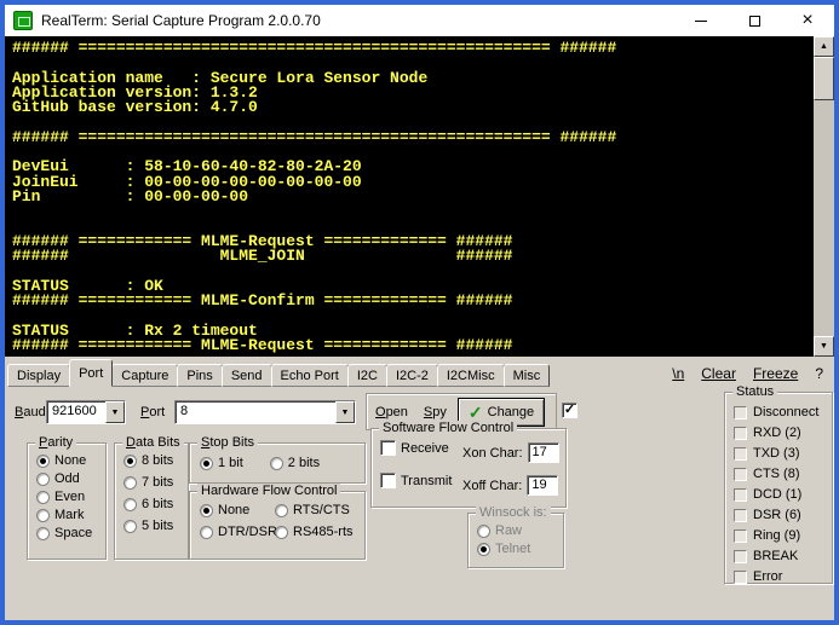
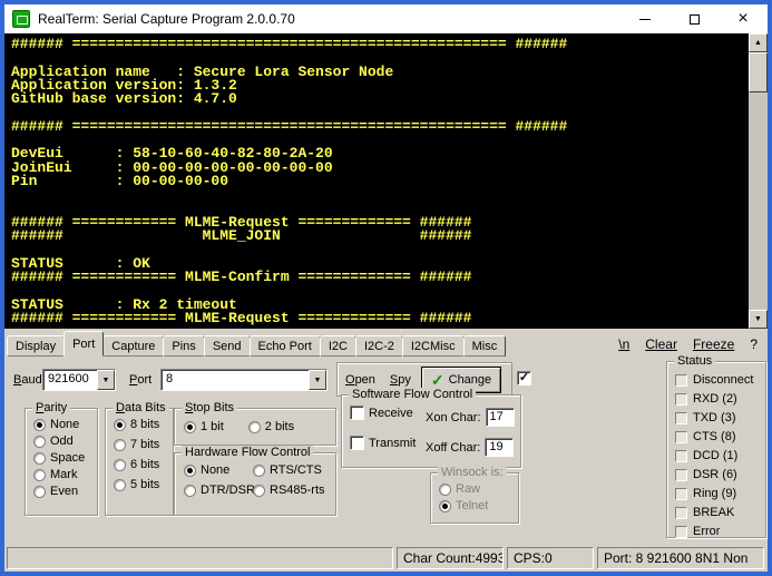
  RealTerm: Serial Capture Program 2.0.0.70
  ×
  ###### ================================================== ######
  Application name : Secure Lora Sensor Node
  Application version: 1.3.2
  GitHub base version: 4.7.0
  ###### ================================================== ######
  DevEui : 58-10-60-40-82-80-2A-20
  JoinEui : 00-00-00-00-00-00-00-00
  Pin : 00-00-00-00
  ###### ============ MLME-Request ============= ######
  ###### MLME_JOIN ######
  STATUS : OK
  ###### ============ MLME-Confirm ============= ######
  STATUS : Rx 2 timeout
  ###### ============ MLME-Request ============= ######
  Display
  Port
  Capture
  Pins
  Send
  Echo Port
  I2C
  I2C-2
  I2CMisc
  Misc
  \n
  Clear
  Freeze
  ?
  Baud
  921600
  Port
  8
  Open
  Spy
  ✓
  Change
  ✓
  Parity
  None
  Odd
- Even
+ Space
  Mark
- Space
+ Even
  Data Bits
  8 bits
  7 bits
  6 bits
  5 bits
  Stop Bits
  1 bit
  2 bits
  Hardware Flow Control
  None
  RTS/CTS
  DTR/DSR
  RS485-rts
  Software Flow Control
  Receive
  Xon Char:
  17
  Transmit
  Xoff Char:
  19
  Winsock is:
  Raw
  Telnet
  Status
  Disconnect
  RXD (2)
  TXD (3)
  CTS (8)
  DCD (1)
  DSR (6)
  Ring (9)
  BREAK
  Error
+ Char Count:4993
+ CPS:0
+ Port: 8 921600 8N1 Non
